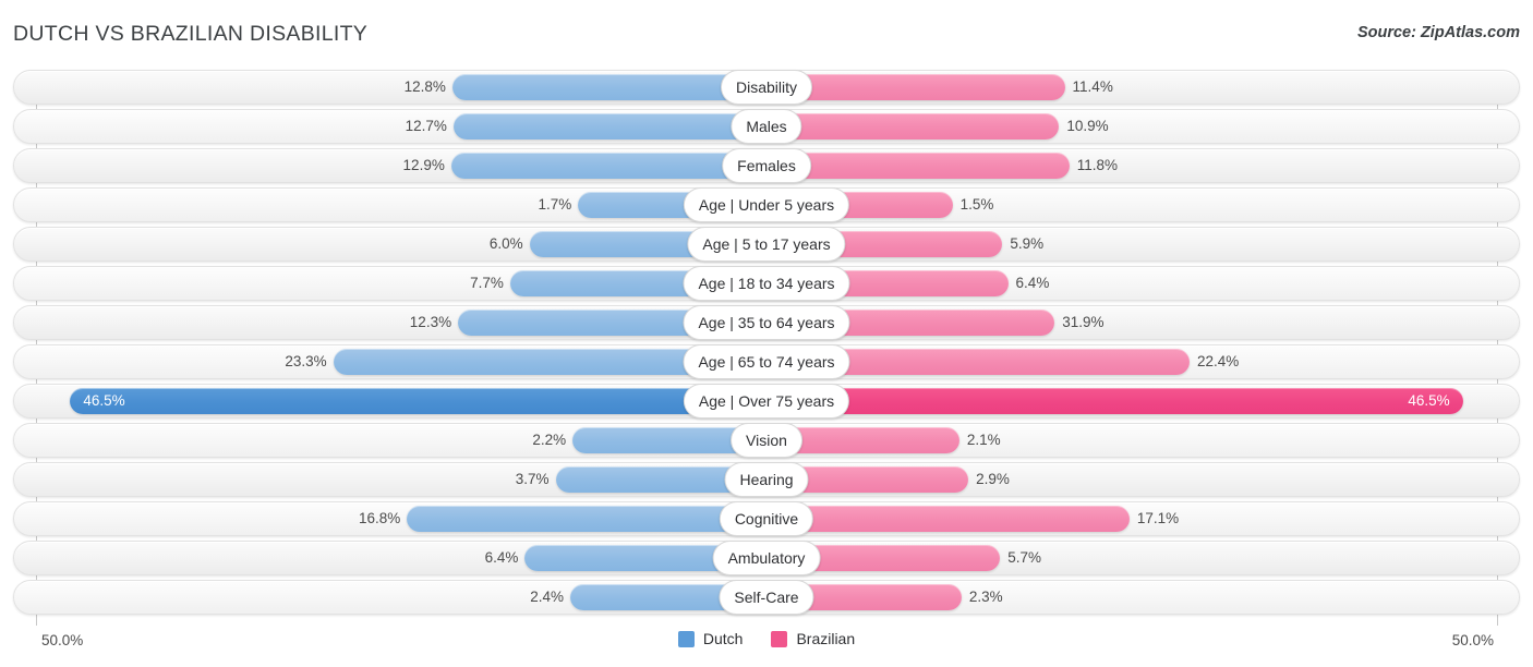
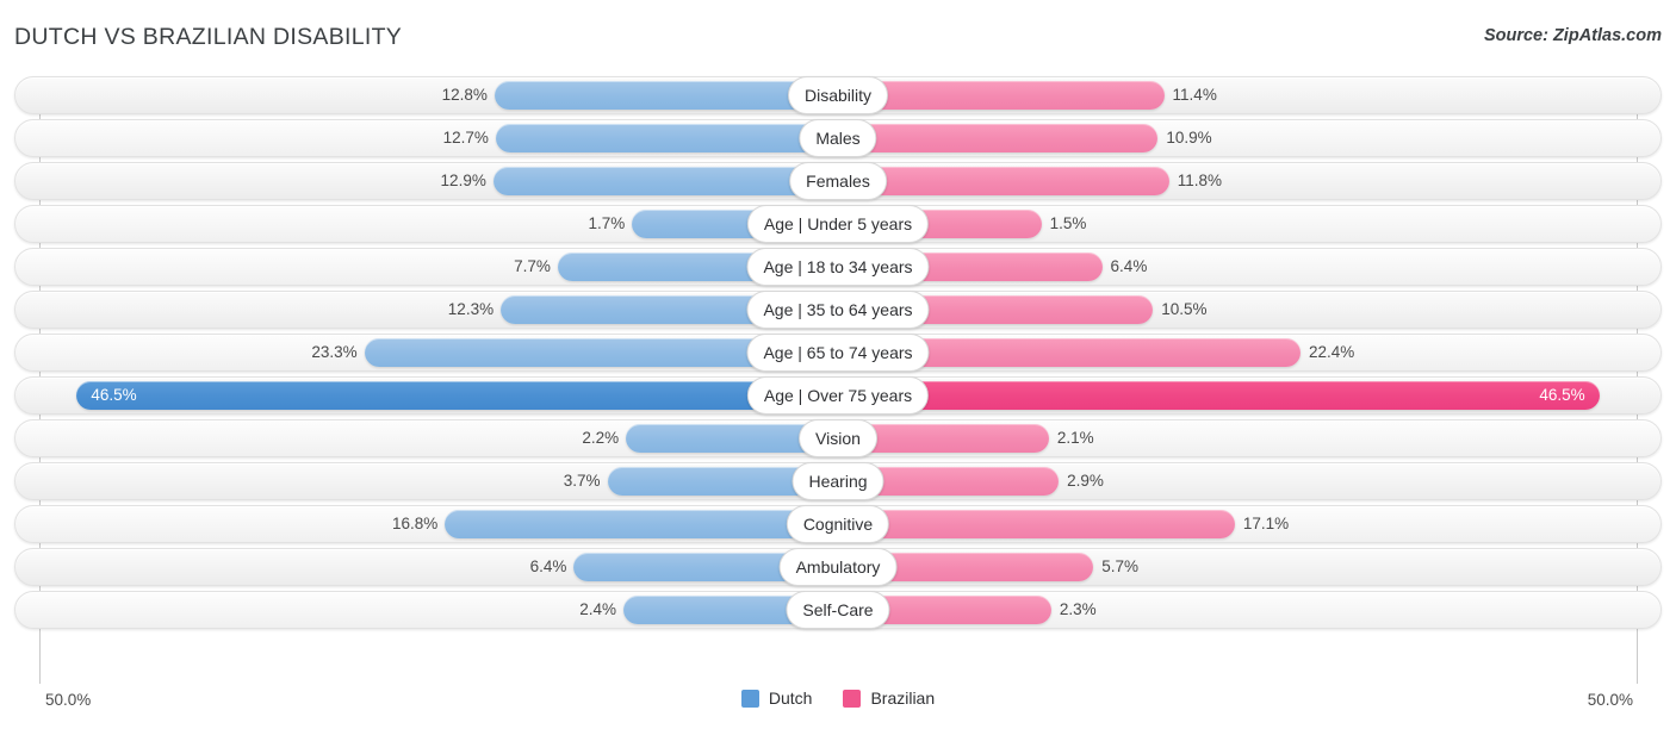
  DUTCH VS BRAZILIAN DISABILITY
  Source: ZipAtlas.com
  12.8%
  11.4%
  Disability
  12.7%
  10.9%
  Males
  12.9%
  11.8%
  Females
  1.7%
  1.5%
  Age | Under 5 years
- 6.0%
- 5.9%
- Age | 5 to 17 years
  7.7%
  6.4%
  Age | 18 to 34 years
  12.3%
- 31.9%
+ 10.5%
  Age | 35 to 64 years
  23.3%
  22.4%
  Age | 65 to 74 years
  46.5%
  46.5%
  Age | Over 75 years
  2.2%
  2.1%
  Vision
  3.7%
  2.9%
  Hearing
  16.8%
  17.1%
  Cognitive
  6.4%
  5.7%
  Ambulatory
  2.4%
  2.3%
  Self-Care
  50.0%
  50.0%
  Dutch
  Brazilian
